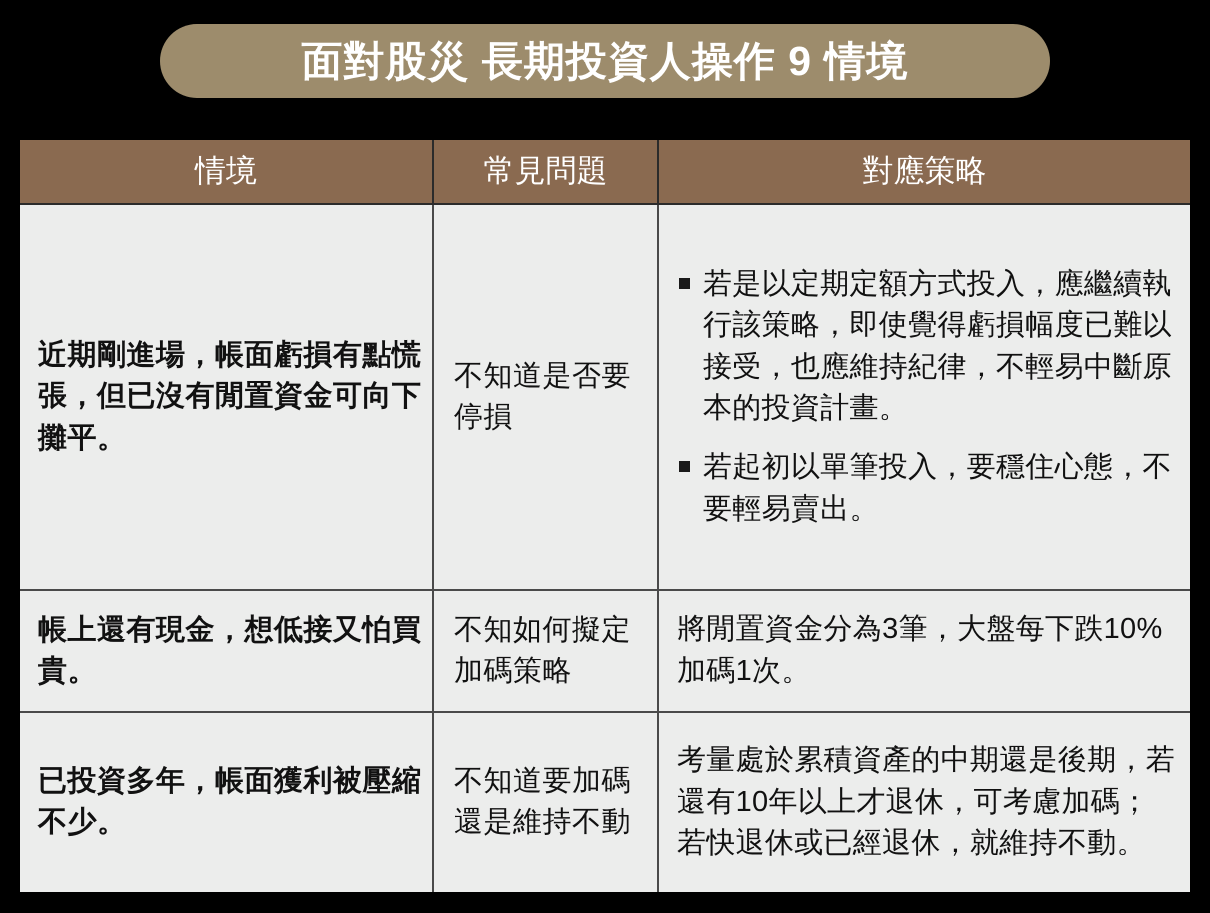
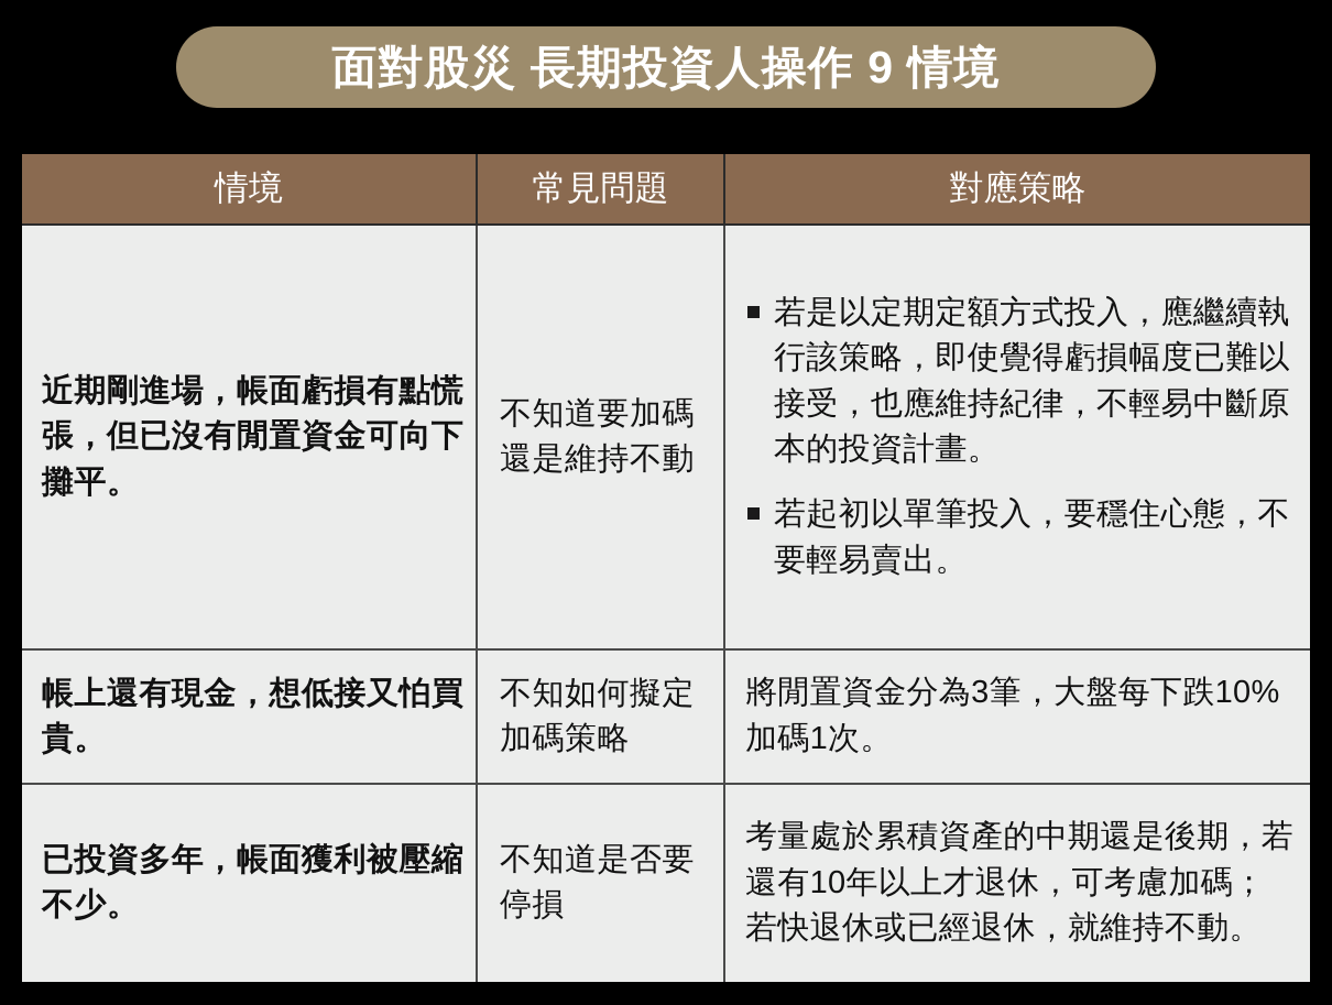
  面對股災 長期投資人操作 9 情境
  情境	常見問題	對應策略
- 近期剛進場，帳面虧損有點慌張，但已沒有閒置資金可向下攤平。	不知道是否要停損	若是以定期定額方式投入，應繼續執行該策略，即使覺得虧損幅度已難以接受，也應維持紀律，不輕易中斷原本的投資計畫。 若起初以單筆投入，要穩住心態，不要輕易賣出。
+ 近期剛進場，帳面虧損有點慌張，但已沒有閒置資金可向下攤平。	不知道要加碼還是維持不動	若是以定期定額方式投入，應繼續執行該策略，即使覺得虧損幅度已難以接受，也應維持紀律，不輕易中斷原本的投資計畫。 若起初以單筆投入，要穩住心態，不要輕易賣出。
  帳上還有現金，想低接又怕買貴。	不知如何擬定加碼策略	將閒置資金分為3筆，大盤每下跌10%加碼1次。
- 已投資多年，帳面獲利被壓縮不少。	不知道要加碼還是維持不動	考量處於累積資產的中期還是後期，若還有10年以上才退休，可考慮加碼；若快退休或已經退休，就維持不動。
+ 已投資多年，帳面獲利被壓縮不少。	不知道是否要停損	考量處於累積資產的中期還是後期，若還有10年以上才退休，可考慮加碼；若快退休或已經退休，就維持不動。
